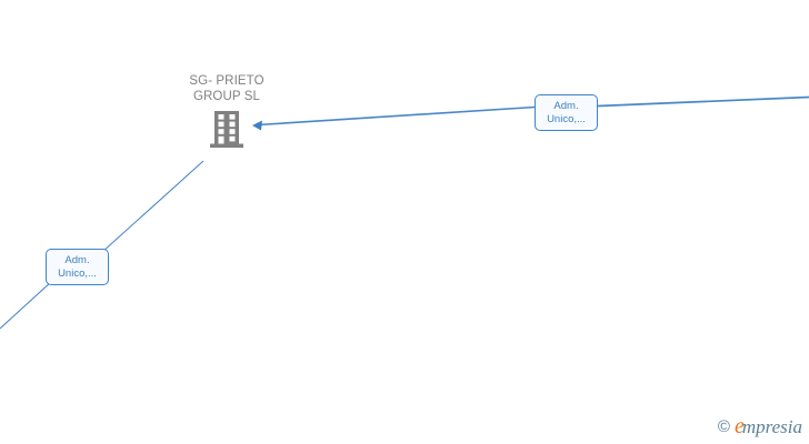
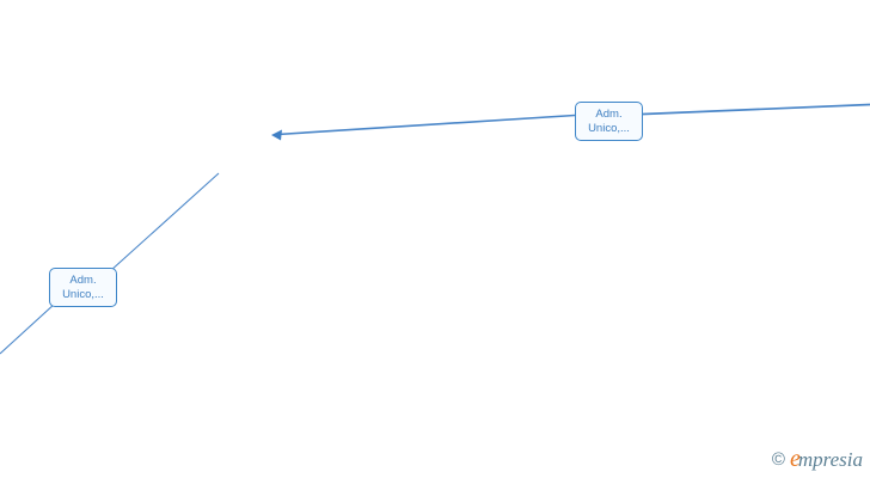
- SG- PRIETO
- GROUP SL
  Adm.
  Unico,...
  Adm.
  Unico,...
  ©
  e
  mpresia
